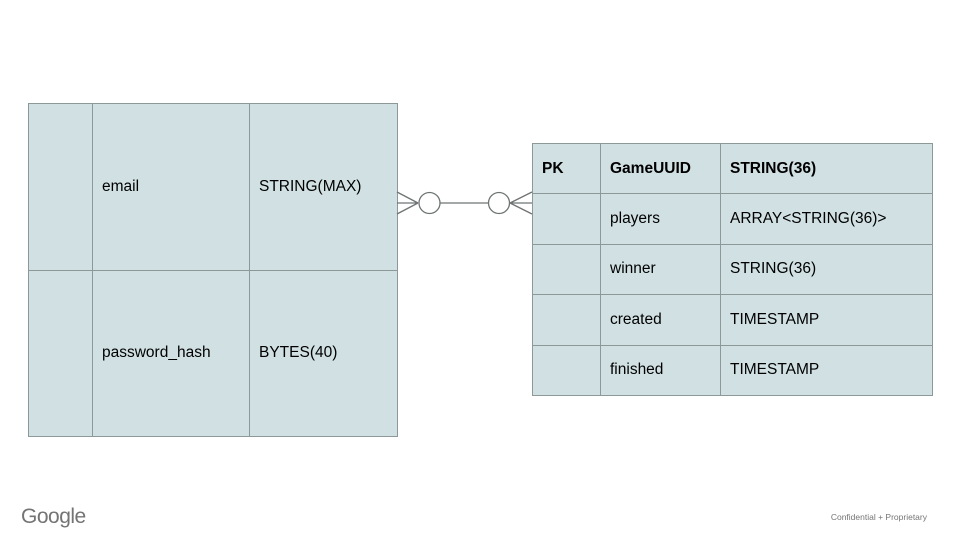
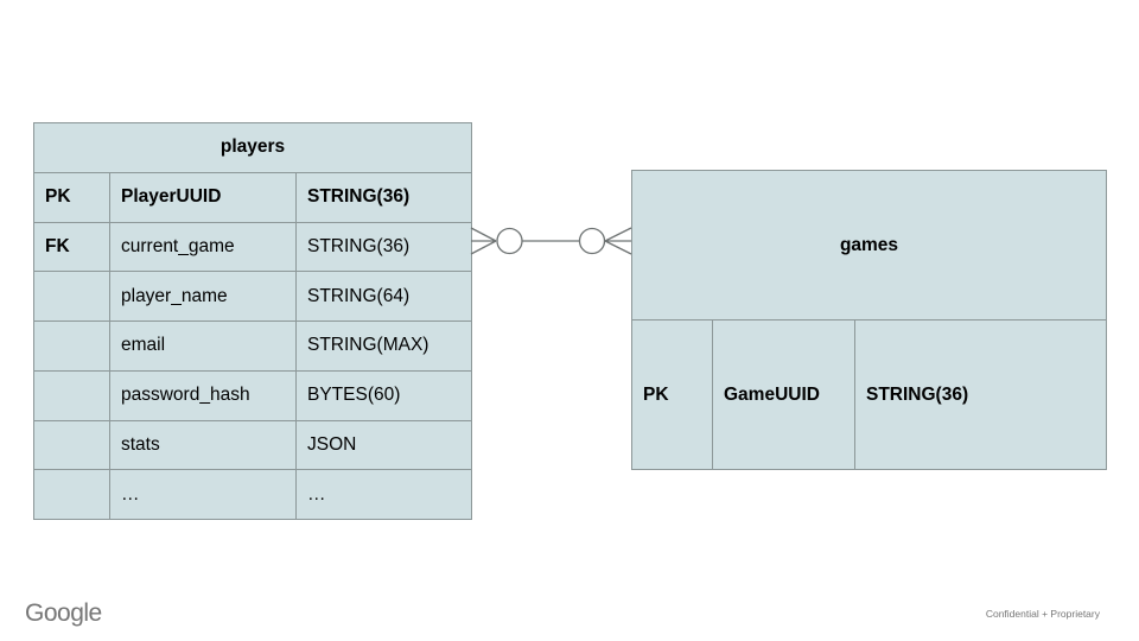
+ players
+ PK	PlayerUUID	STRING(36)
+ FK	current_game	STRING(36)
+ 	player_name	STRING(64)
  	email	STRING(MAX)
- 	password_hash	BYTES(40)
+ 	password_hash	BYTES(60)
+ 	stats	JSON
+ 	…	…
+ games
  PK	GameUUID	STRING(36)
- 	players	ARRAY<STRING(36)>
- 	winner	STRING(36)
- 	created	TIMESTAMP
- 	finished	TIMESTAMP
  Google
  Confidential + Proprietary
